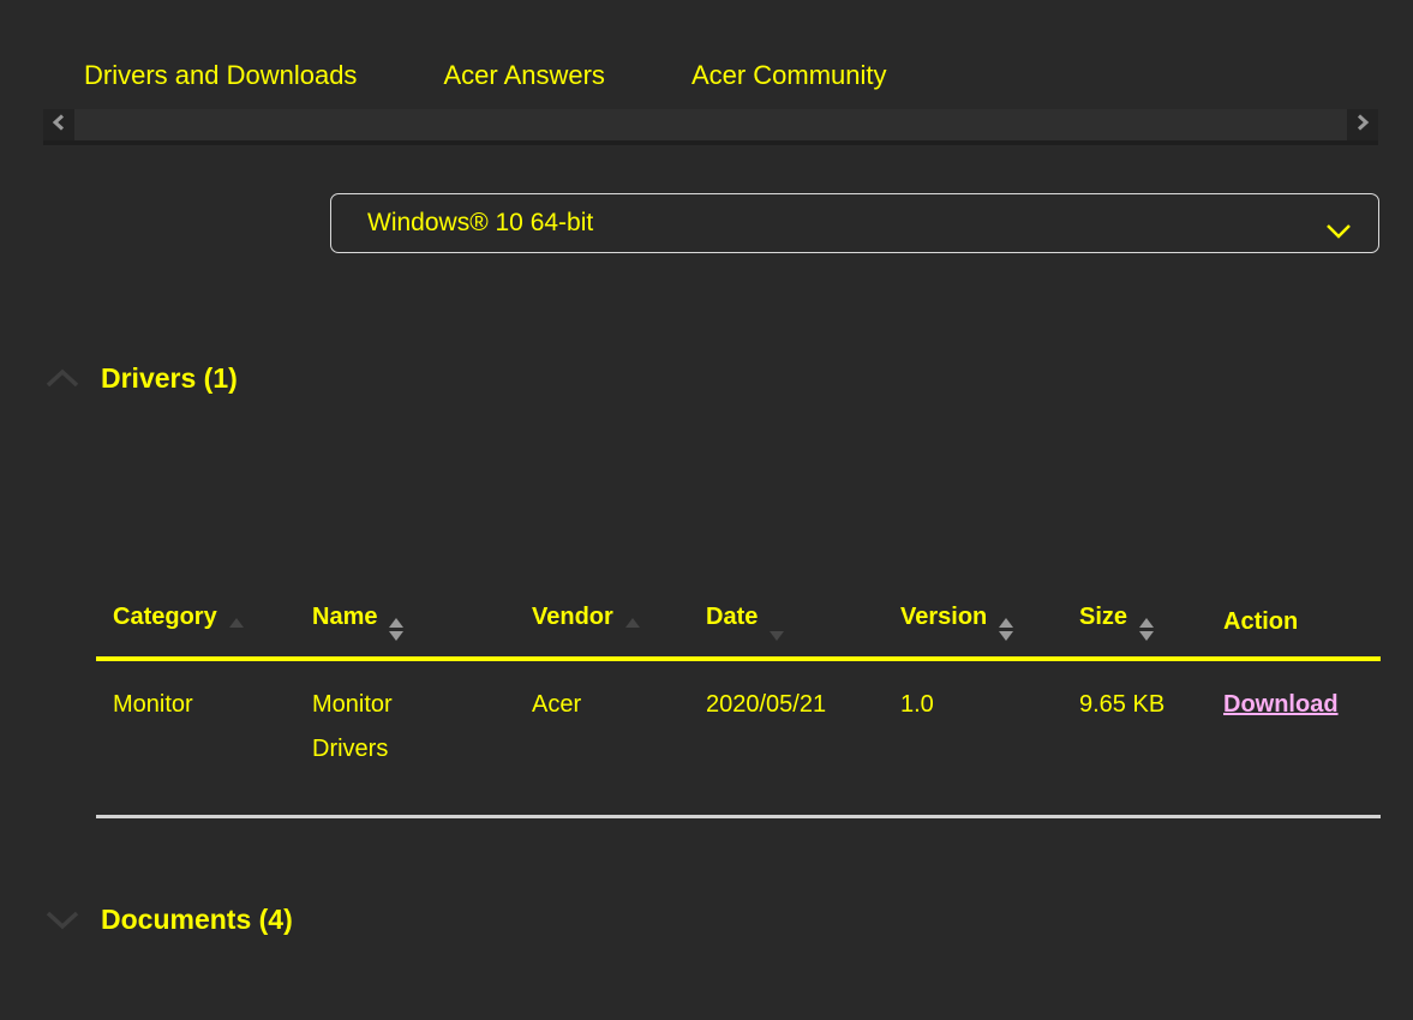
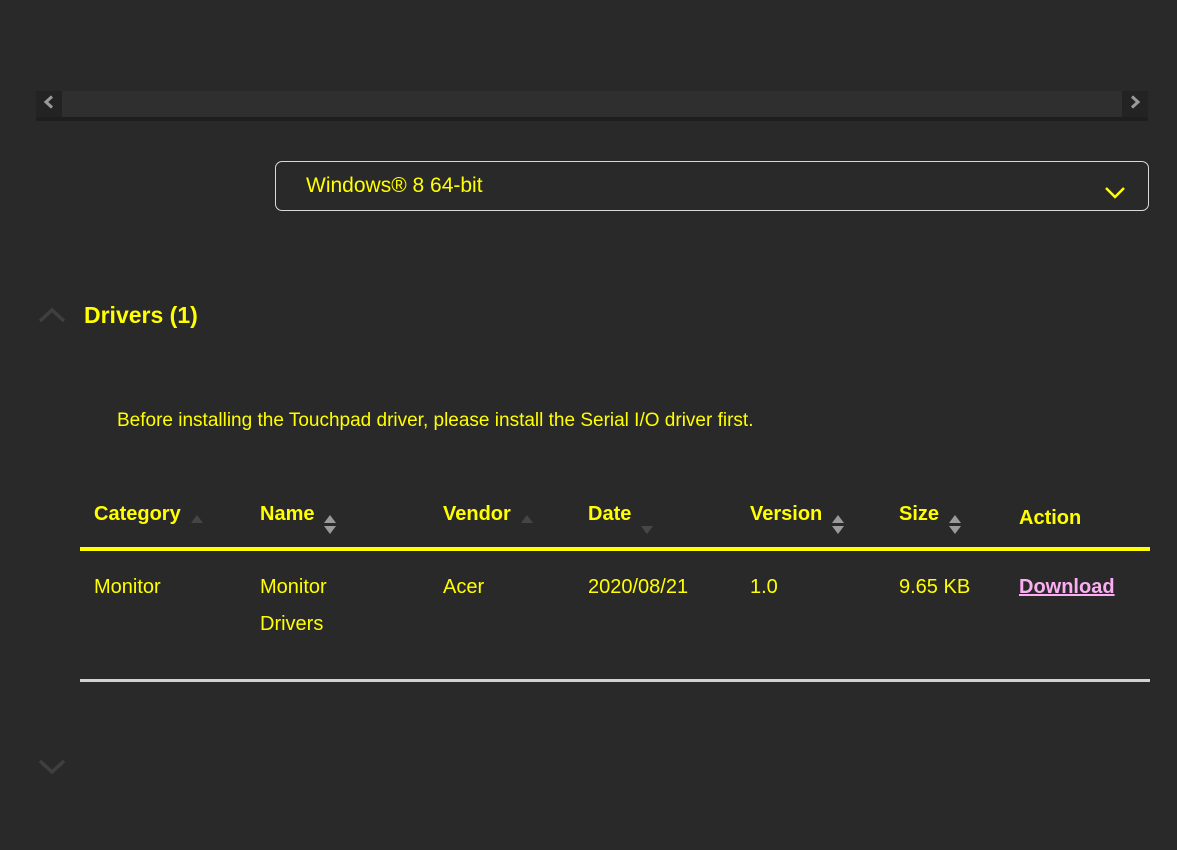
- Drivers and Downloads
- Acer Answers
- Acer Community
- Windows® 10 64-bit
+ Windows® 8 64-bit
  Drivers (1)
+ Before installing the Touchpad driver, please install the Serial I/O driver first.
  Category	Name	Vendor	Date	Version	Size	Action
- Monitor	Monitor Drivers	Acer	2020/05/21	1.0	9.65 KB	Download
+ Monitor	Monitor Drivers	Acer	2020/08/21	1.0	9.65 KB	Download
- Documents (4)
